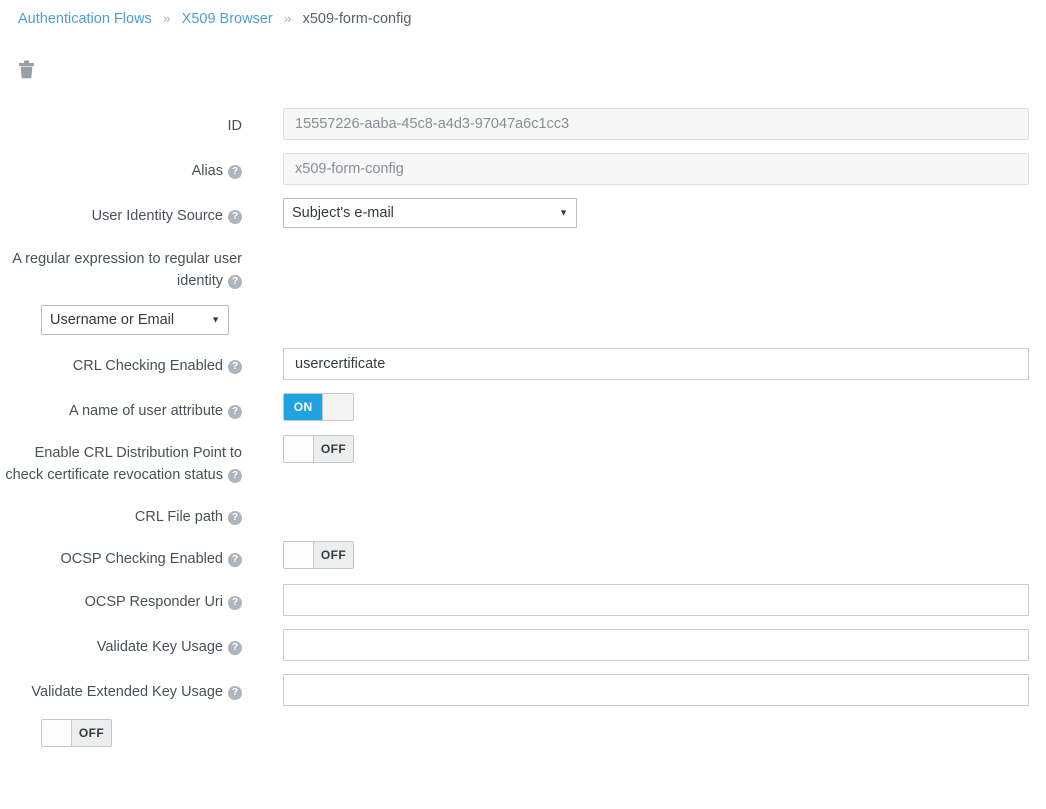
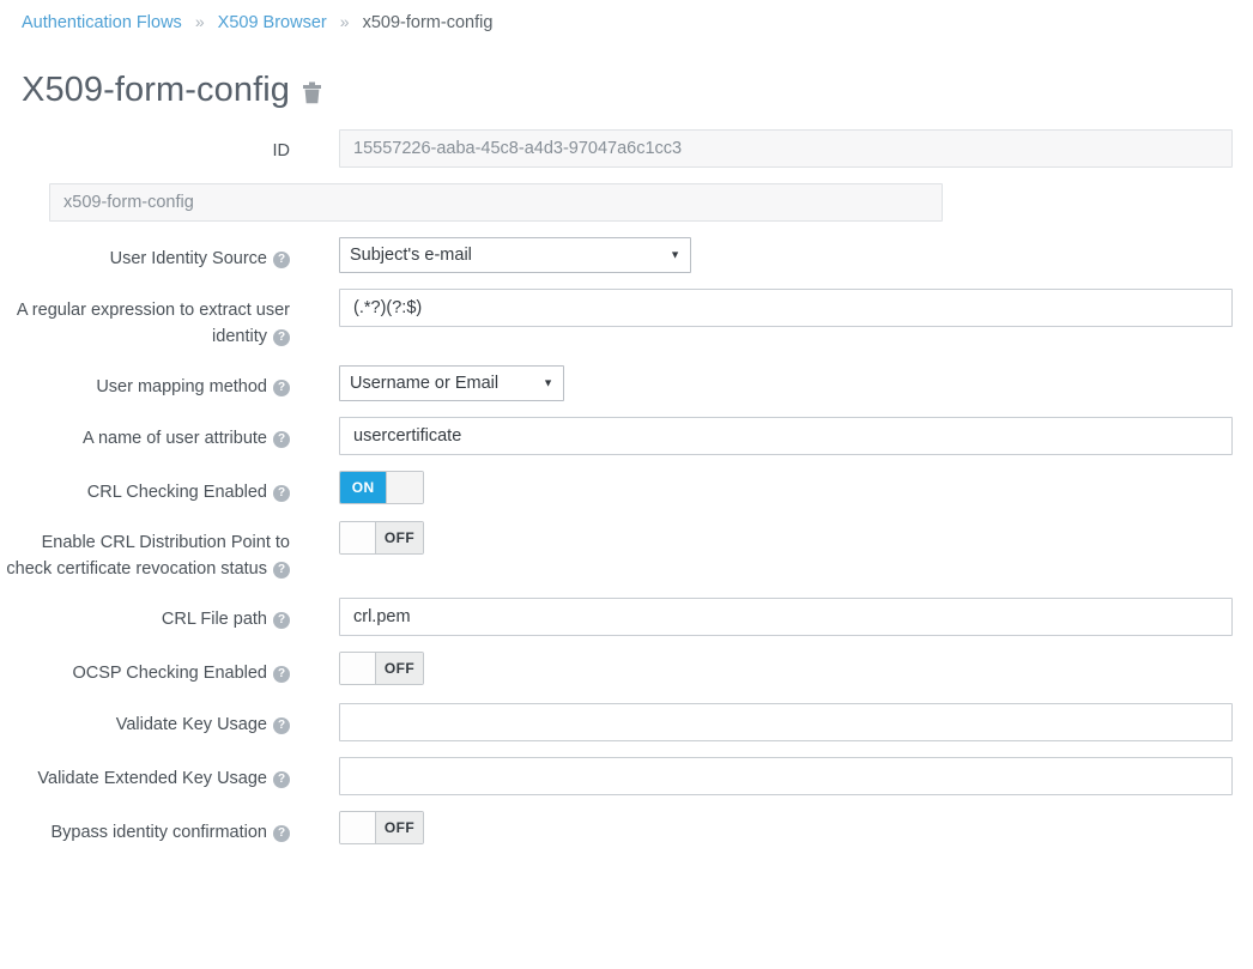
  Authentication Flows » X509 Browser » x509-form-config
+ X509-form-config
  ID
  15557226-aaba-45c8-a4d3-97047a6c1cc3
- Alias ?
  x509-form-config
  User Identity Source ?
  Subject's e-mail
  ▼
- A regular expression to regular user identity ?
+ A regular expression to extract user identity ?
+ (.*?)(?:$)
+ User mapping method ?
  Username or Email
  ▼
- CRL Checking Enabled ?
+ A name of user attribute ?
  usercertificate
- A name of user attribute ?
+ CRL Checking Enabled ?
  ON
  Enable CRL Distribution Point to check certificate revocation status ?
  OFF
  CRL File path ?
+ crl.pem
  OCSP Checking Enabled ?
  OFF
- OCSP Responder Uri ?
  Validate Key Usage ?
  Validate Extended Key Usage ?
+ Bypass identity confirmation ?
  OFF
